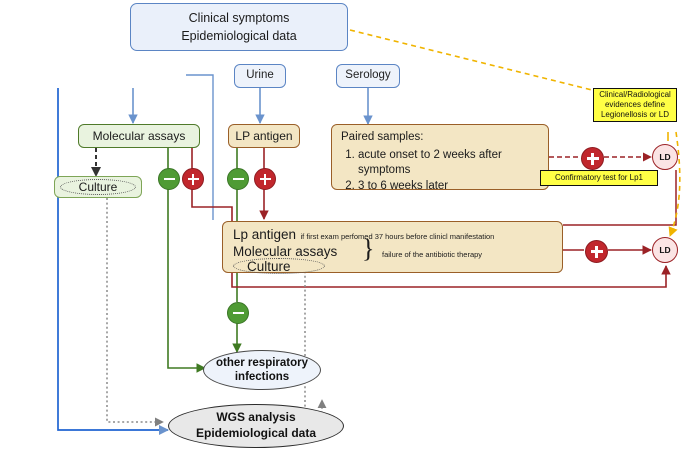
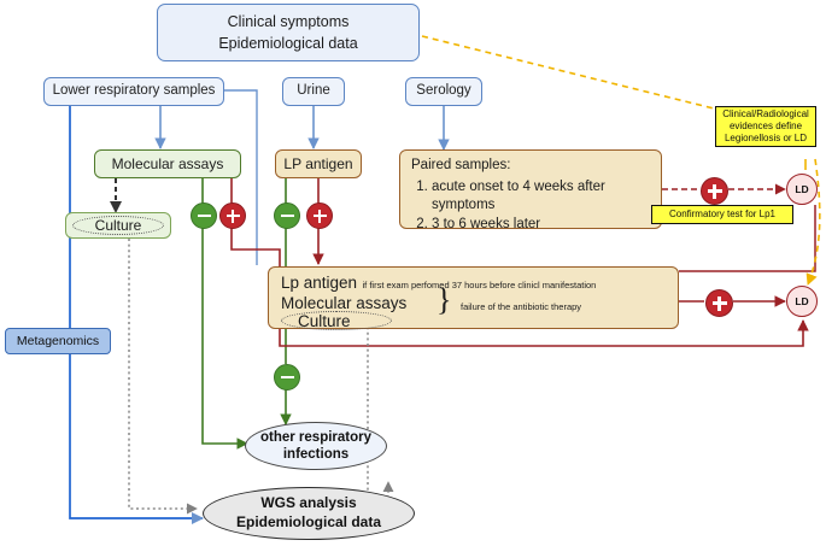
  Clinical symptoms
  Epidemiological data
+ Lower respiratory samples
  Urine
  Serology
  Molecular assays
  Culture
  LP antigen
  Paired samples:
- acute onset to 2 weeks after symptoms
+ acute onset to 4 weeks after symptoms
  3 to 6 weeks later
  Lp antigen if first exam perfomed 37 hours before clinicl manifestation
  Molecular assays
  Culture
  }
  failure of the antibiotic therapy
  Clinical/Radiological
  evidences define
  Legionellosis or LD
  Confirmatory test for Lp1
  LD
  LD
+ Metagenomics
  other respiratory
  infections
  WGS analysis
  Epidemiological data
